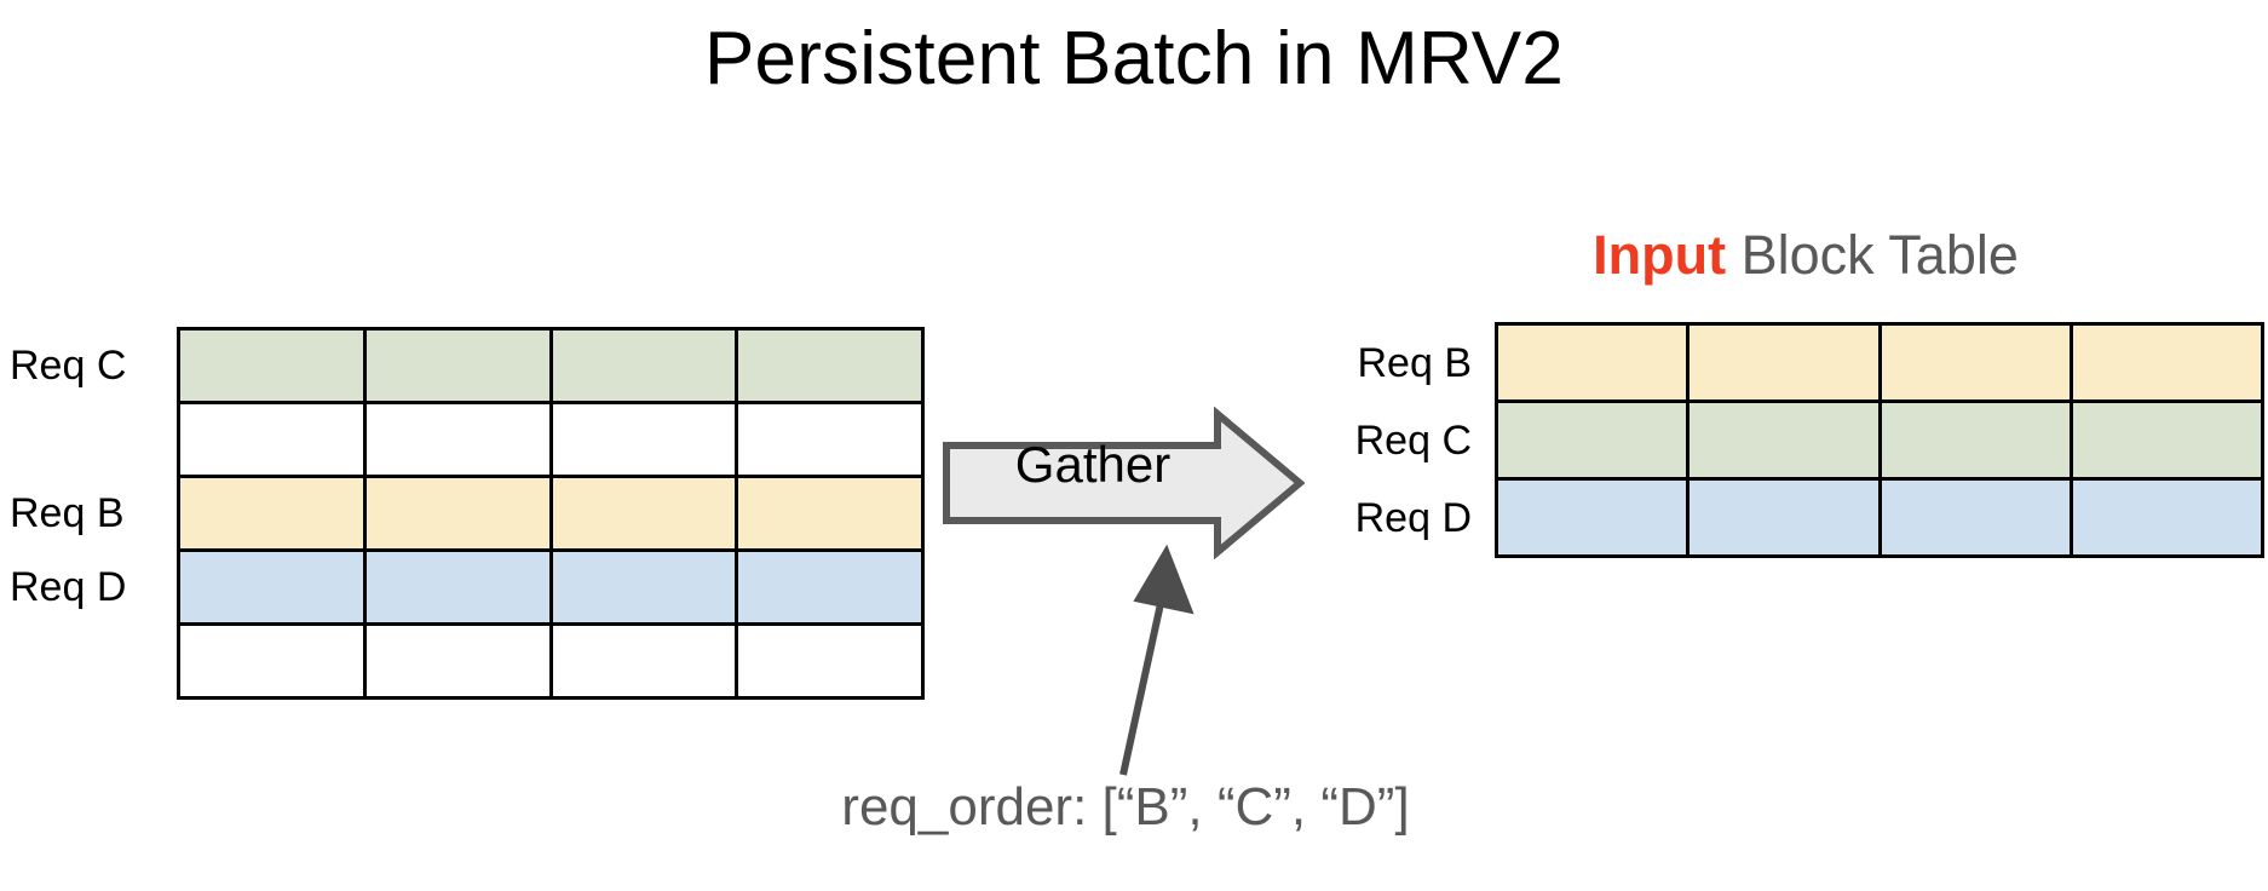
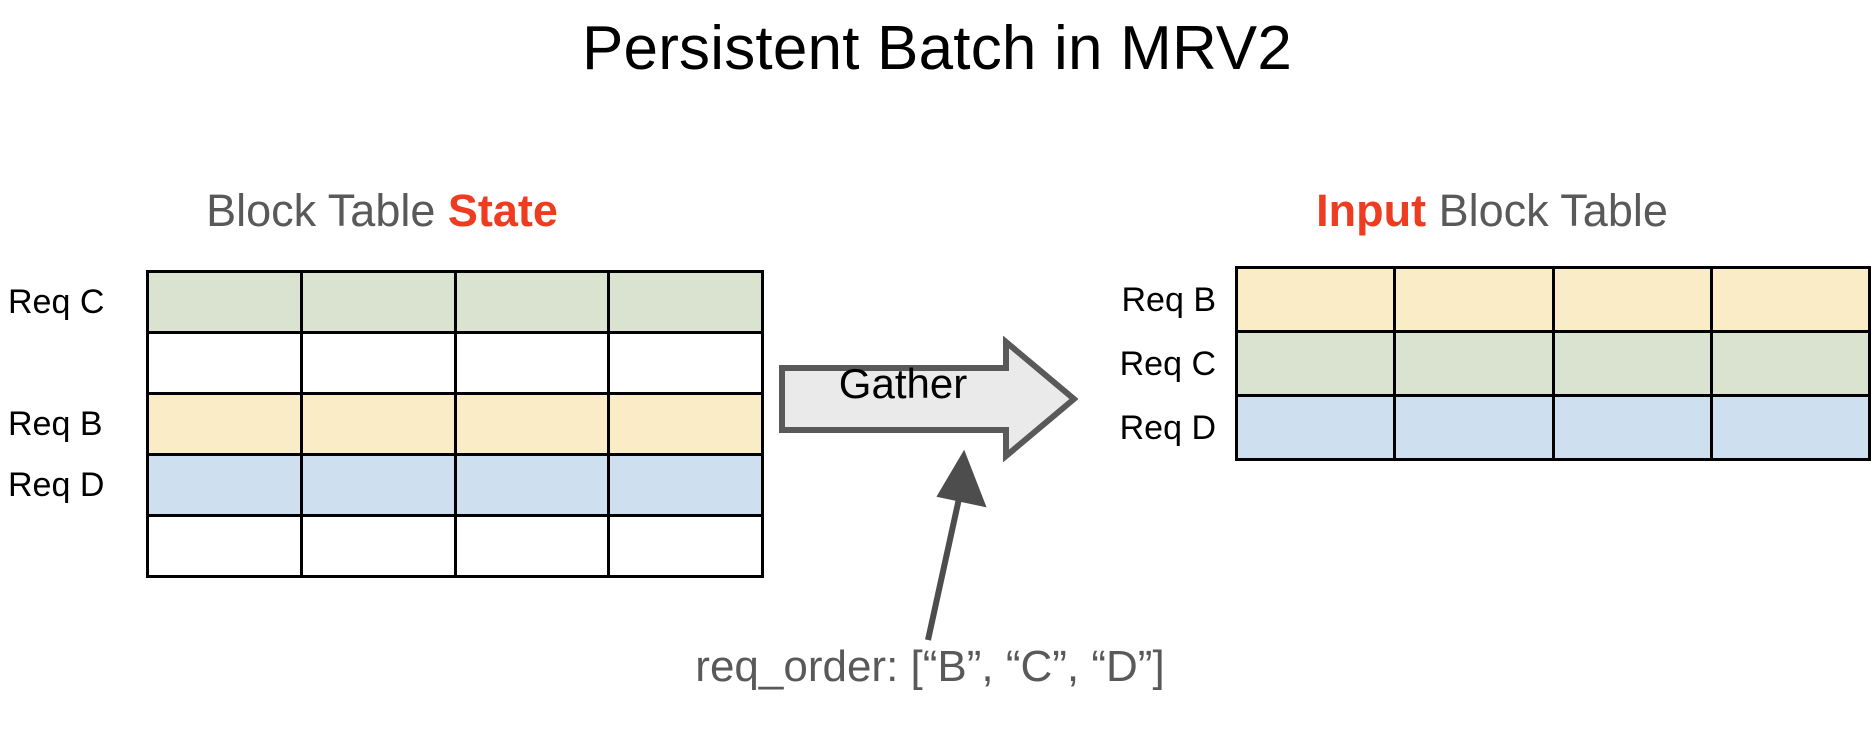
  Persistent Batch in MRV2
+ Block Table State
  Input Block Table
  Req C
  Req B
  Req D
  Req B
  Req C
  Req D
  Gather
  req_order: [“B”, “C”, “D”]
